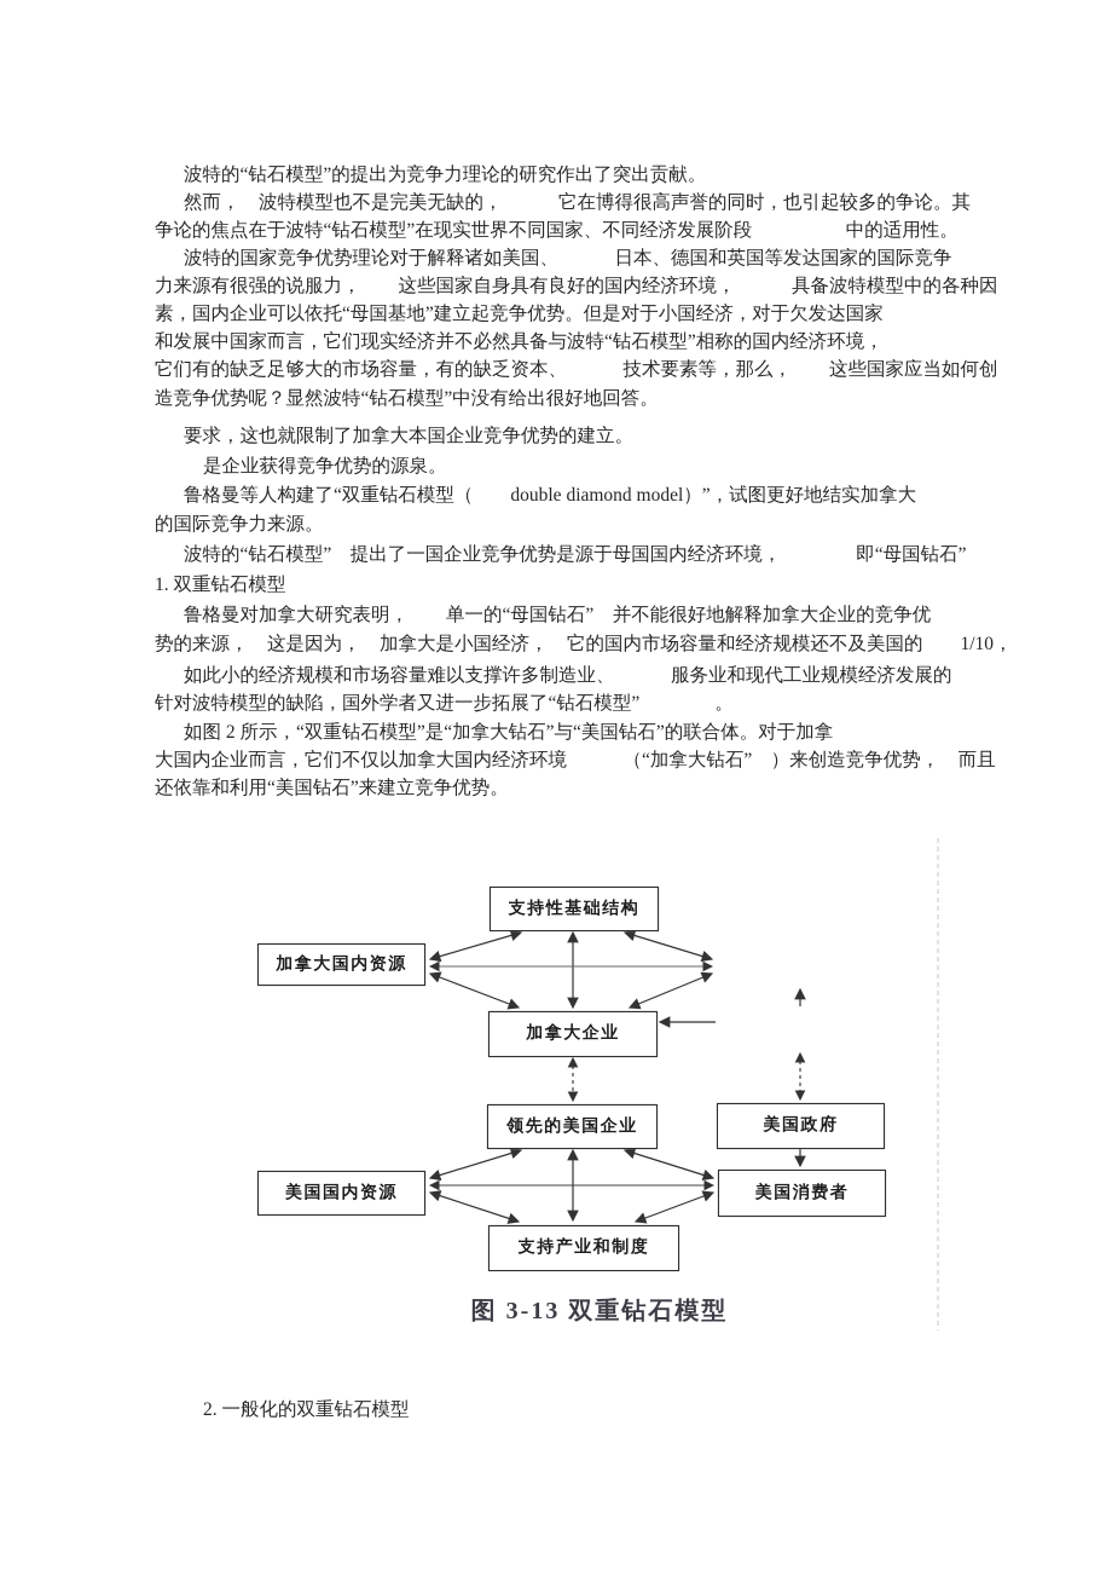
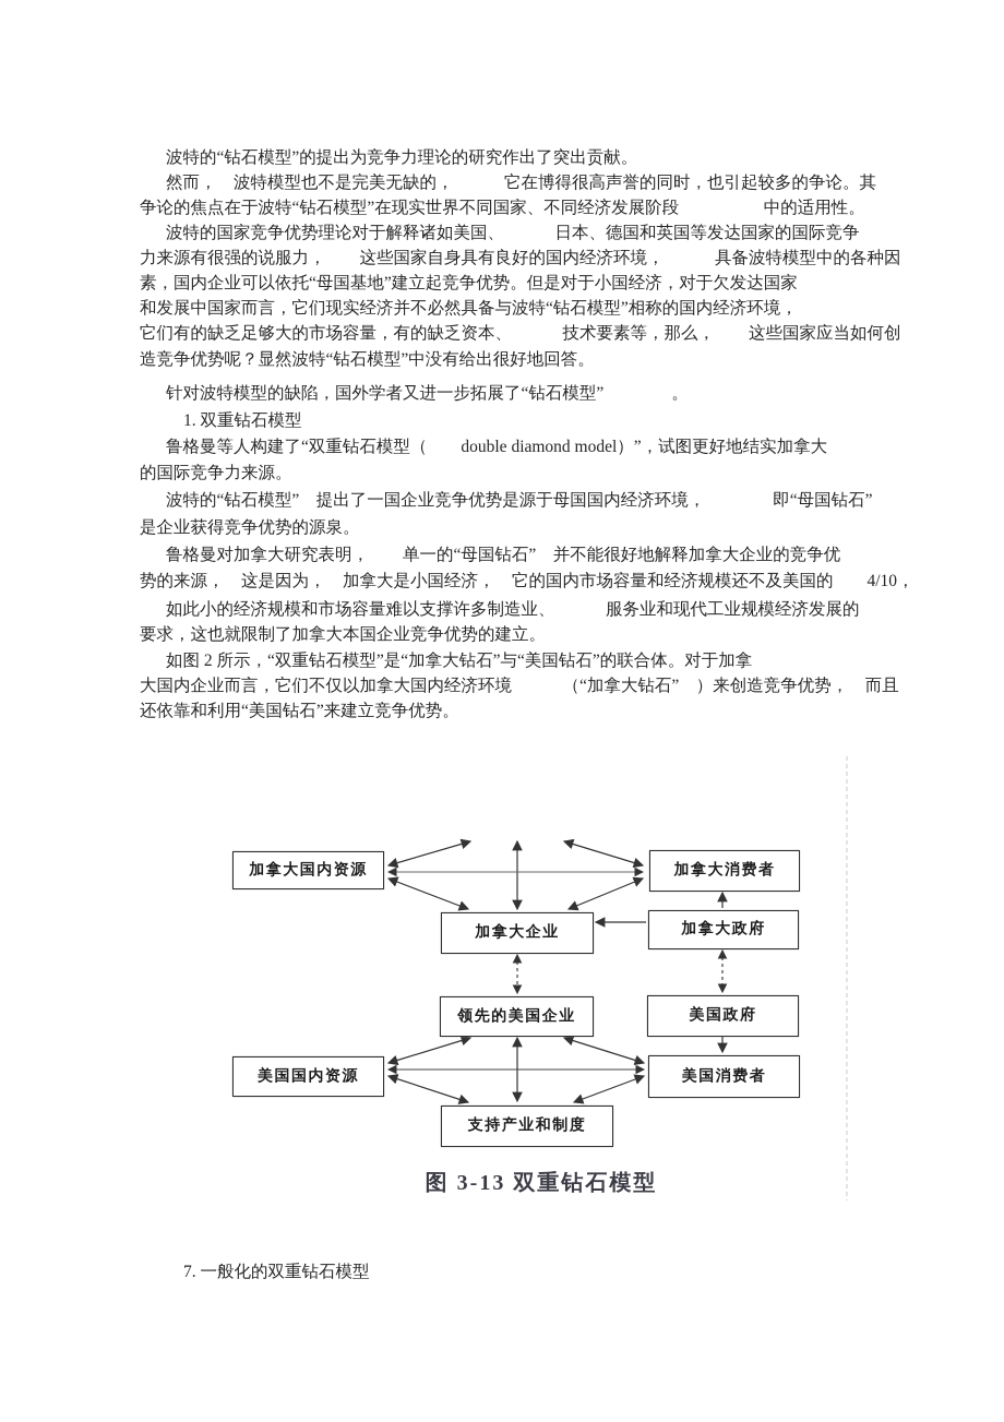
  波特的“钻石模型”的提出为竞争力理论的研究作出了突出贡献。
  然而， 波特模型也不是完美无缺的， 它在博得很高声誉的同时，也引起较多的争论。其
  争论的焦点在于波特“钻石模型”在现实世界不同国家、不同经济发展阶段 中的适用性。
  波特的国家竞争优势理论对于解释诸如美国、 日本、德国和英国等发达国家的国际竞争
  力来源有很强的说服力， 这些国家自身具有良好的国内经济环境， 具备波特模型中的各种因
  素，国内企业可以依托“母国基地”建立起竞争优势。但是对于小国经济，对于欠发达国家
  和发展中国家而言，它们现实经济并不必然具备与波特“钻石模型”相称的国内经济环境，
  它们有的缺乏足够大的市场容量，有的缺乏资本、 技术要素等，那么， 这些国家应当如何创
  造竞争优势呢？显然波特“钻石模型”中没有给出很好地回答。
- 要求，这也就限制了加拿大本国企业竞争优势的建立。
+ 针对波特模型的缺陷，国外学者又进一步拓展了“钻石模型” 。
- 是企业获得竞争优势的源泉。
+ 1. 双重钻石模型
  鲁格曼等人构建了“双重钻石模型（ double diamond model）”，试图更好地结实加拿大
  的国际竞争力来源。
  波特的“钻石模型” 提出了一国企业竞争优势是源于母国国内经济环境， 即“母国钻石”
- 1. 双重钻石模型
+ 是企业获得竞争优势的源泉。
  鲁格曼对加拿大研究表明， 单一的“母国钻石” 并不能很好地解释加拿大企业的竞争优
- 势的来源， 这是因为， 加拿大是小国经济， 它的国内市场容量和经济规模还不及美国的 1/10，
+ 势的来源， 这是因为， 加拿大是小国经济， 它的国内市场容量和经济规模还不及美国的 4/10，
  如此小的经济规模和市场容量难以支撑许多制造业、 服务业和现代工业规模经济发展的
- 针对波特模型的缺陷，国外学者又进一步拓展了“钻石模型” 。
+ 要求，这也就限制了加拿大本国企业竞争优势的建立。
  如图 2 所示，“双重钻石模型”是“加拿大钻石”与“美国钻石”的联合体。对于加拿
  大国内企业而言，它们不仅以加拿大国内经济环境 （“加拿大钻石” ）来创造竞争优势， 而且
  还依靠和利用“美国钻石”来建立竞争优势。
- 支持性基础结构
  加拿大国内资源
+ 加拿大消费者
  加拿大企业
+ 加拿大政府
  领先的美国企业
  美国政府
  美国国内资源
  美国消费者
  支持产业和制度
  图 3-13 双重钻石模型
- 2. 一般化的双重钻石模型
+ 7. 一般化的双重钻石模型
